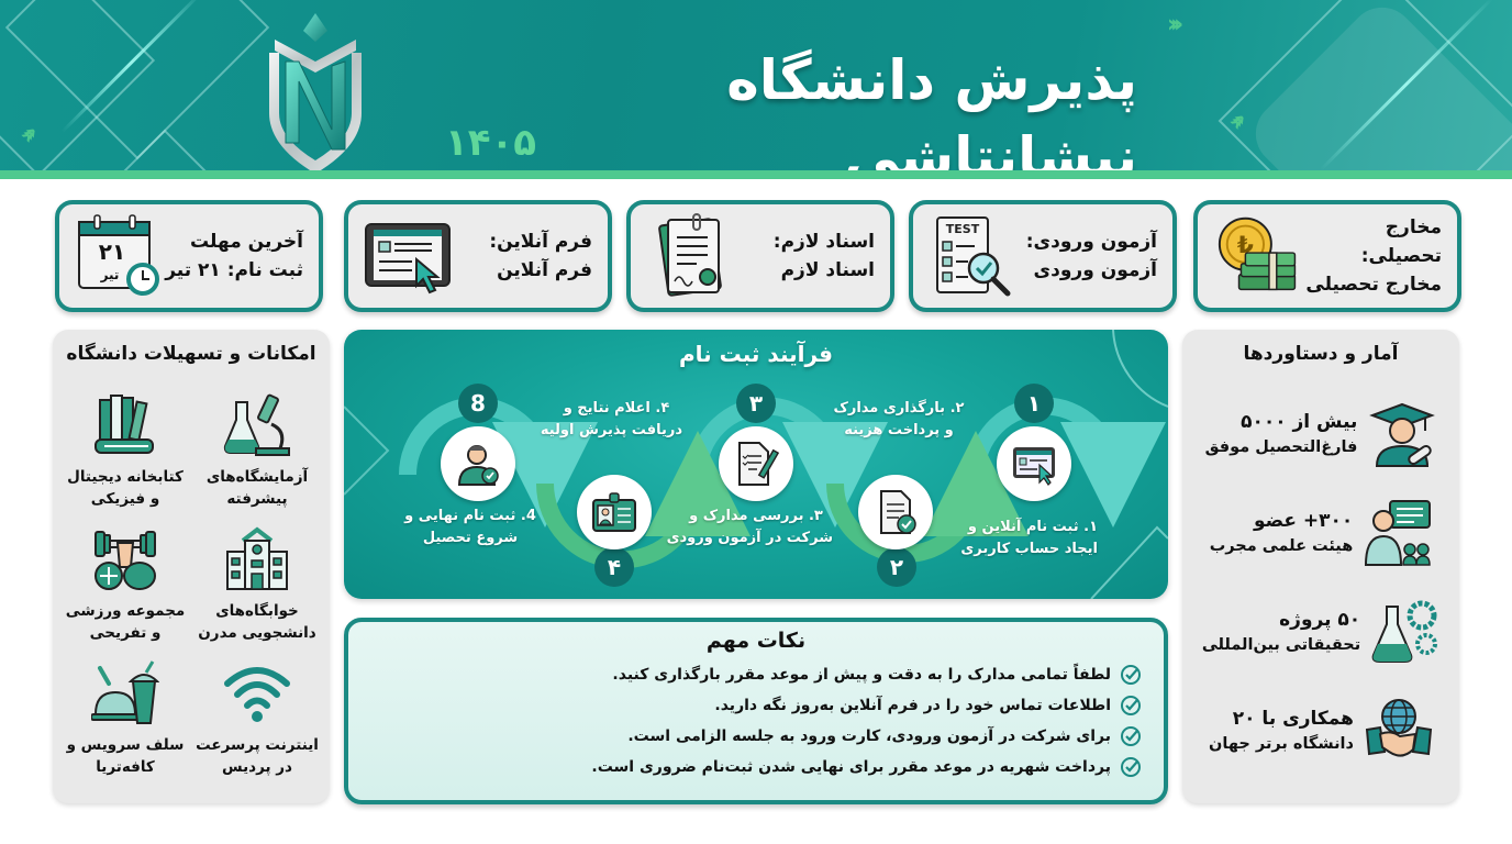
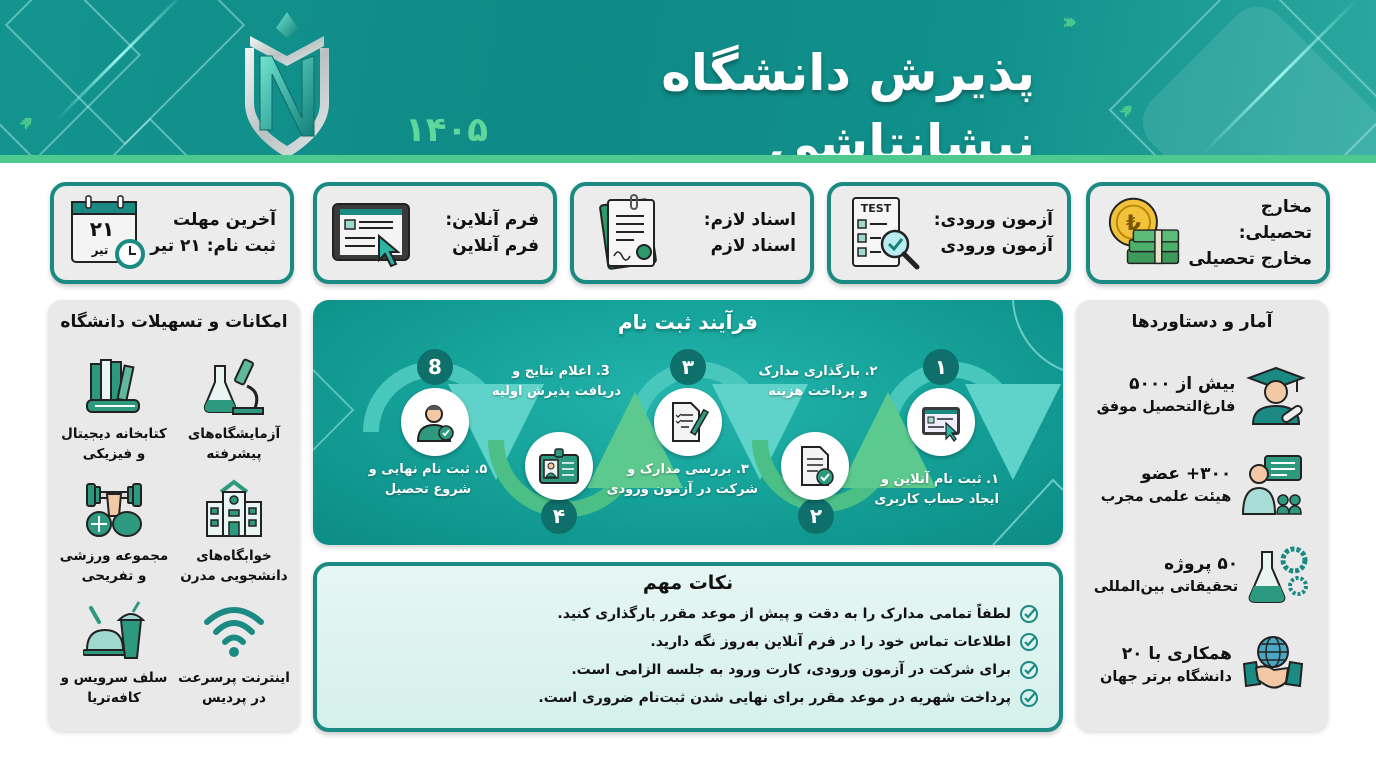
  ›››
  پذیرش دانشگاه نیشانتاشی
  ۱۴۰۵
  مخارج تحصیلی:
  مخارج تحصیلی
  ₺
  آزمون ورودی:
  آزمون ورودی
  TEST
  اسناد لازم:
  اسناد لازم
  فرم آنلاین:
  فرم آنلاین
  آخرین مهلت
  ثبت نام: ۲۱ تیر
  ۲۱
  تیر
  امکانات و تسهیلات دانشگاه
  آزمایشگاه‌های
  پیشرفته
  کتابخانه دیجیتال
  و فیزیکی
  خوابگاه‌های
  دانشجویی مدرن
  مجموعه ورزشی
  و تفریحی
  اینترنت پرسرعت
  در پردیس
  سلف سرویس و
  کافه‌تریا
  آمار و دستاوردها
  بیش از ۵۰۰۰
  فارغ‌التحصیل موفق
  ۳۰۰+ عضو
  هیئت علمی مجرب
  ۵۰ پروژه
  تحقیقاتی بین‌المللی
  همکاری با ۲۰
  دانشگاه برتر جهان
  فرآیند ثبت نام
  ۱
  ۱. ثبت نام آنلاین و
  ایجاد حساب کاربری
  ۲
  ۲. بارگذاری مدارک
  و پرداخت هزینه
  ۳
  ۳. بررسی مدارک و
  شرکت در آزمون ورودی
  ۴
- ۴. اعلام نتایج و
+ 3. اعلام نتایج و
  دریافت پذیرش اولیه
  8
- 4. ثبت نام نهایی و
+ ۵. ثبت نام نهایی و
  شروع تحصیل
  نکات مهم
  لطفاً تمامی مدارک را به دقت و پیش از موعد مقرر بارگذاری کنید.
  اطلاعات تماس خود را در فرم آنلاین به‌روز نگه دارید.
  برای شرکت در آزمون ورودی، کارت ورود به جلسه الزامی است.
  پرداخت شهریه در موعد مقرر برای نهایی شدن ثبت‌نام ضروری است.
